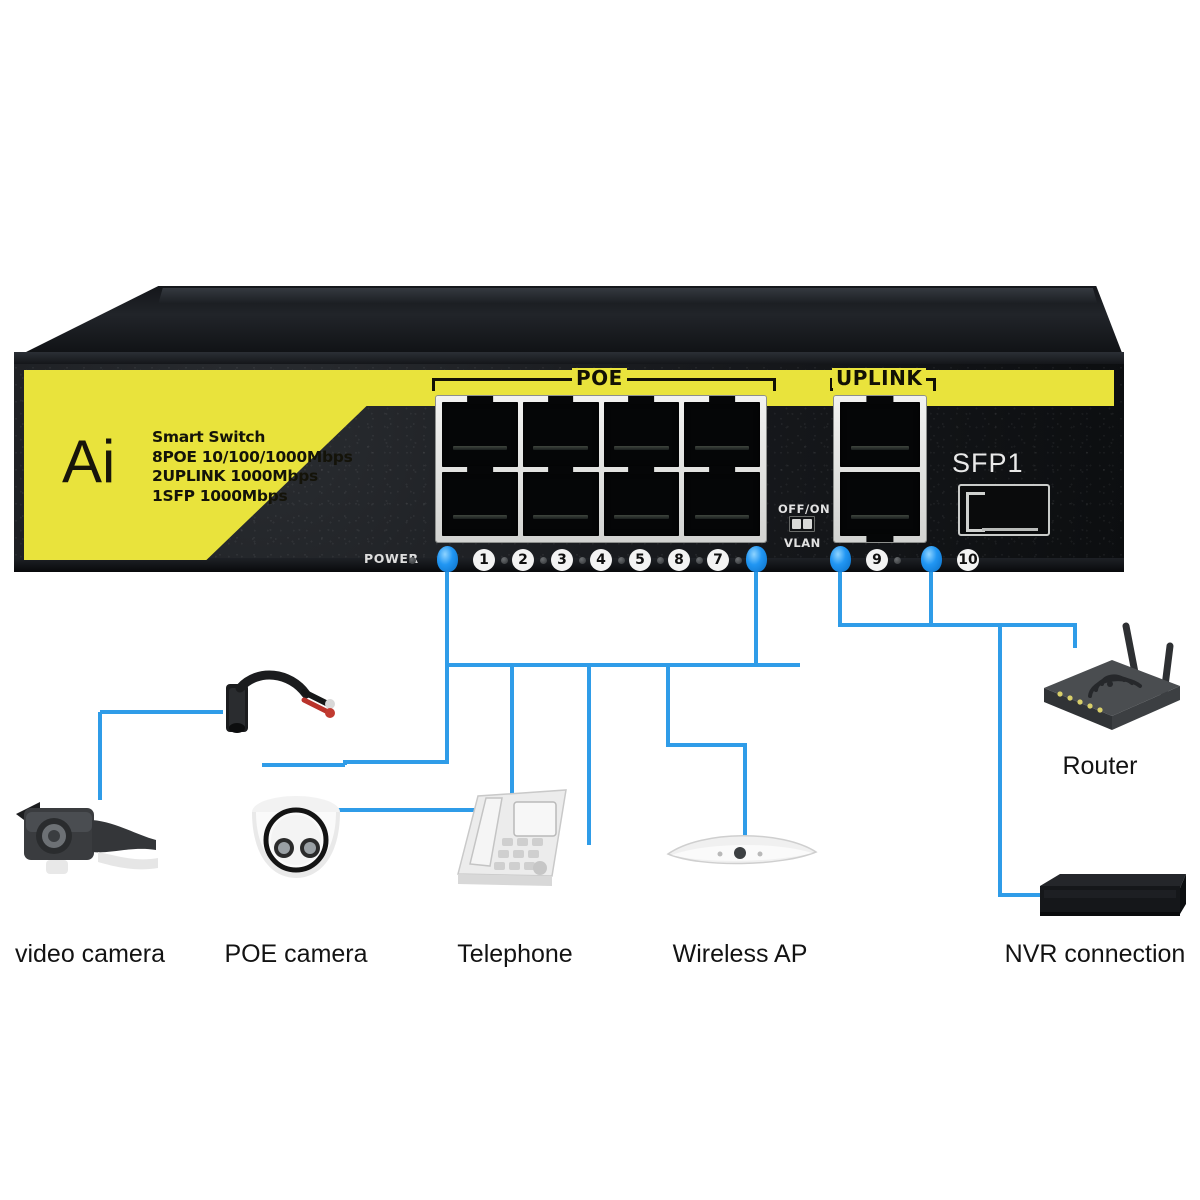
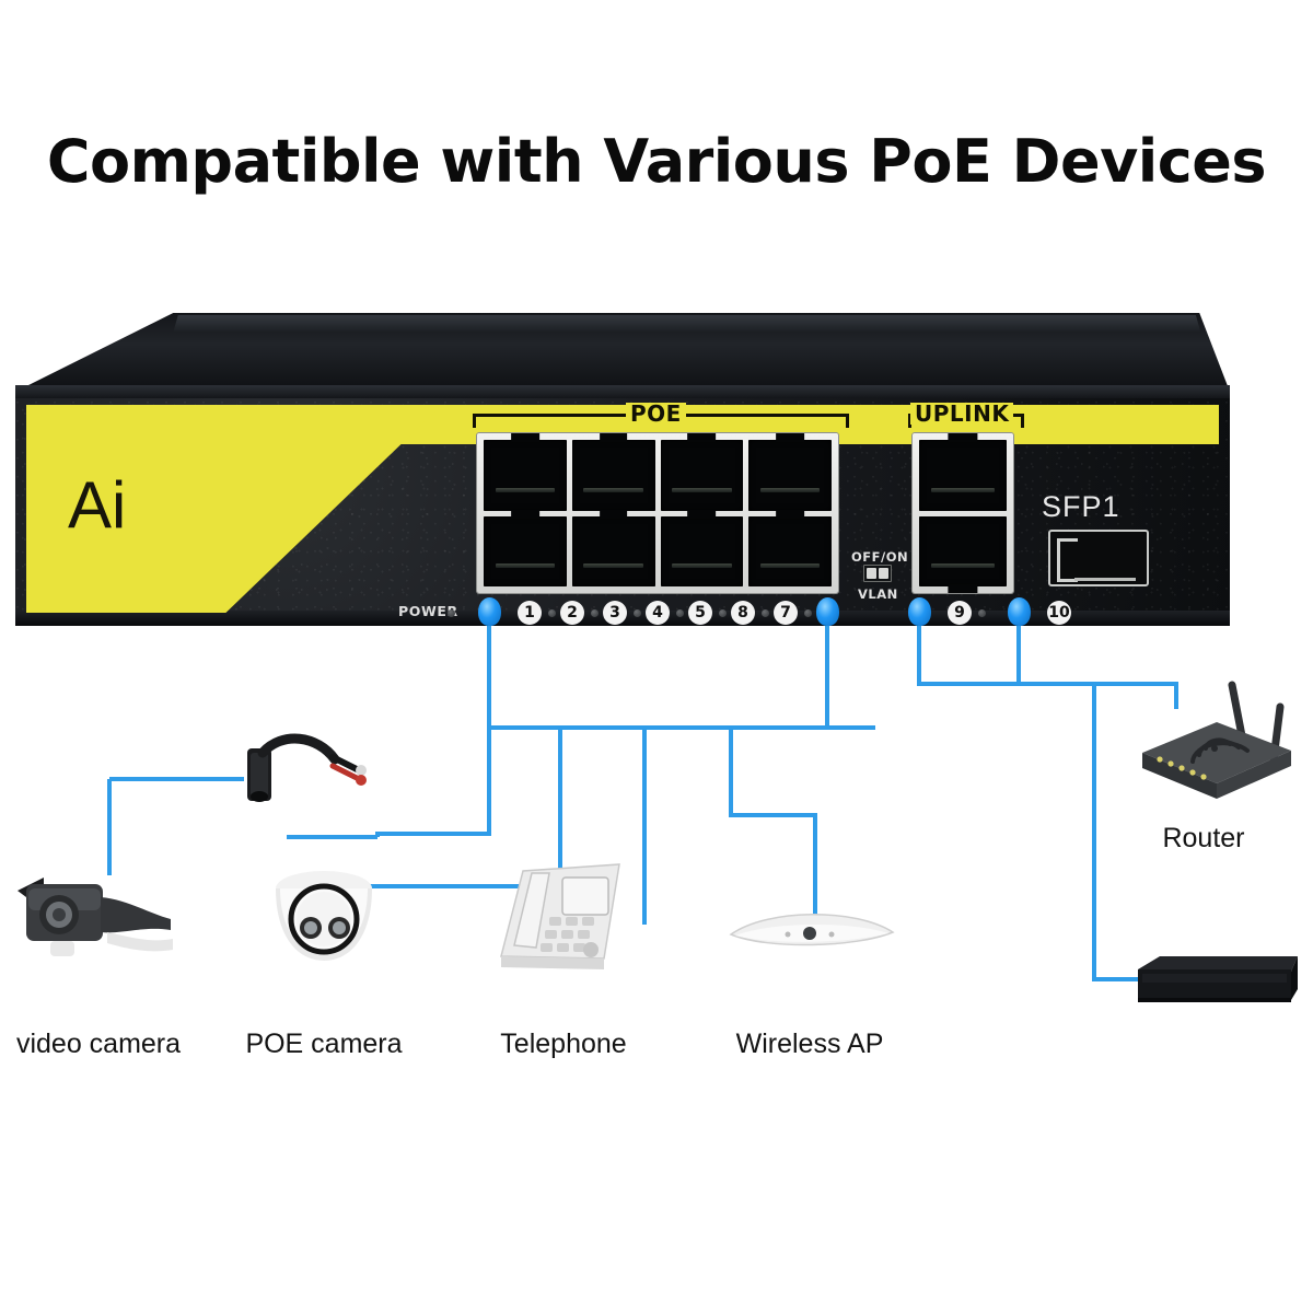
+ Compatible with Various PoE Devices
  Ai
- Smart Switch
- 8POE 10/100/1000Mbps
- 2UPLINK 1000Mbps
- 1SFP 1000Mbps
  POE
  UPLINK
  SFP1
  OFF/ON
  VLAN
  POWE
  1
  2
  3
  4
  5
  8
  7
  9
  10
  video camera
  POE camera
  Telephone
  Wireless AP
  Router
- NVR connection
